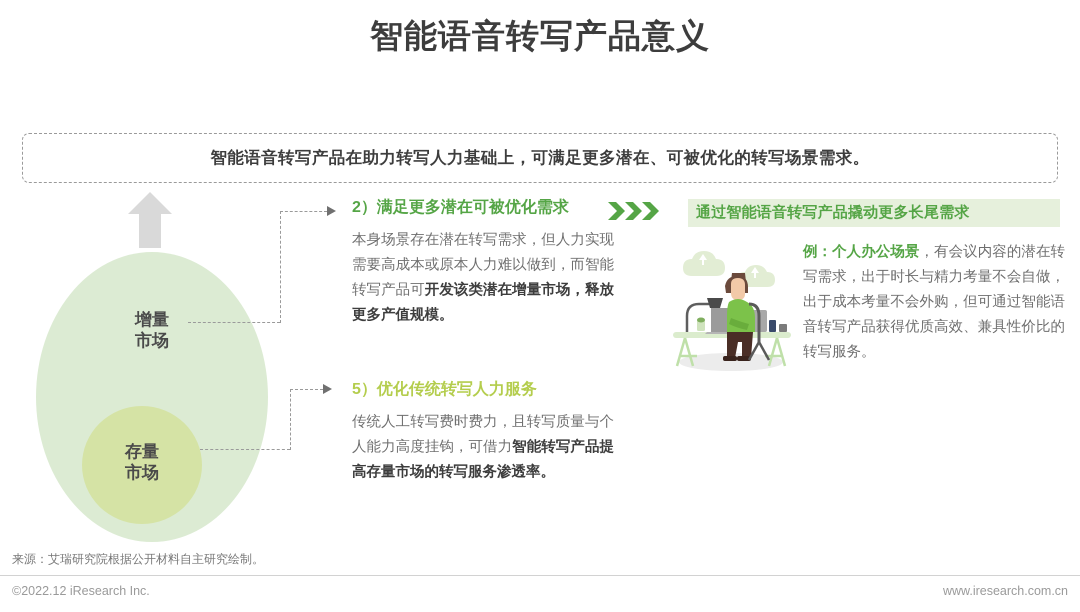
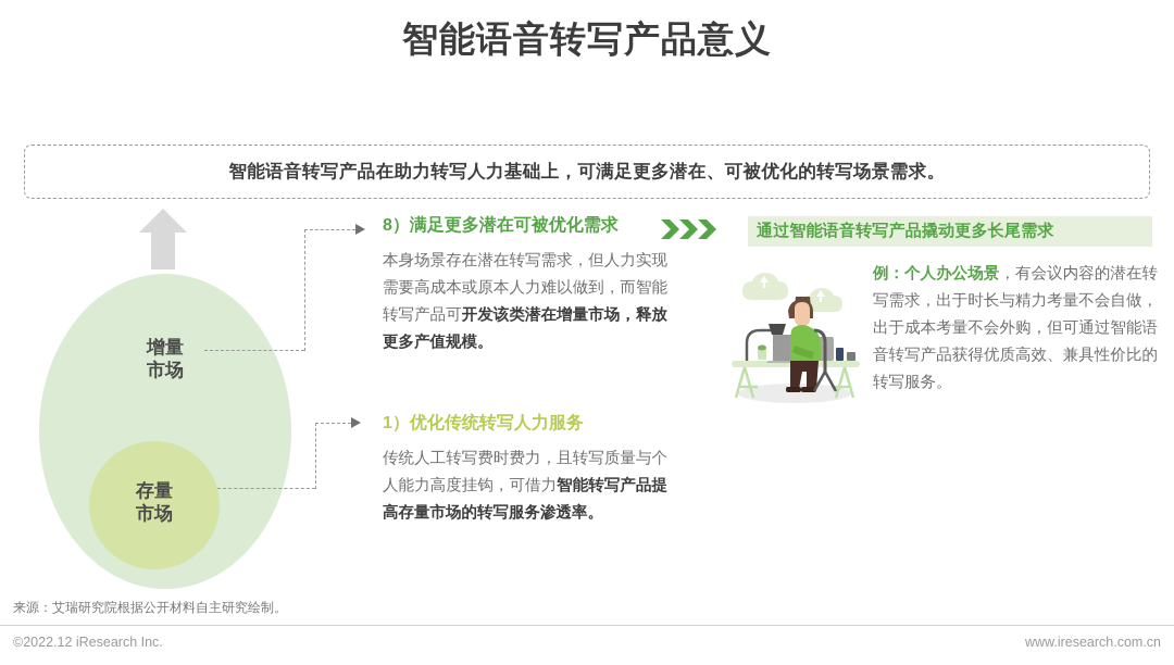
  智能语音转写产品意义
  智能语音转写产品在助力转写人力基础上，可满足更多潜在、可被优化的转写场景需求。
  增量
  市场
  存量
  市场
- 2）满足更多潜在可被优化需求
+ 8）满足更多潜在可被优化需求
  本身场景存在潜在转写需求，但人力实现需要高成本或原本人力难以做到，而智能转写产品可开发该类潜在增量市场，释放更多产值规模。
- 5）优化传统转写人力服务
+ 1）优化传统转写人力服务
  传统人工转写费时费力，且转写质量与个人能力高度挂钩，可借力智能转写产品提高存量市场的转写服务渗透率。
  通过智能语音转写产品撬动更多长尾需求
  例：个人办公场景，有会议内容的潜在转写需求，出于时长与精力考量不会自做，出于成本考量不会外购，但可通过智能语音转写产品获得优质高效、兼具性价比的转写服务。
  来源：艾瑞研究院根据公开材料自主研究绘制。
  ©2022.12 iResearch Inc.
  www.iresearch.com.cn
